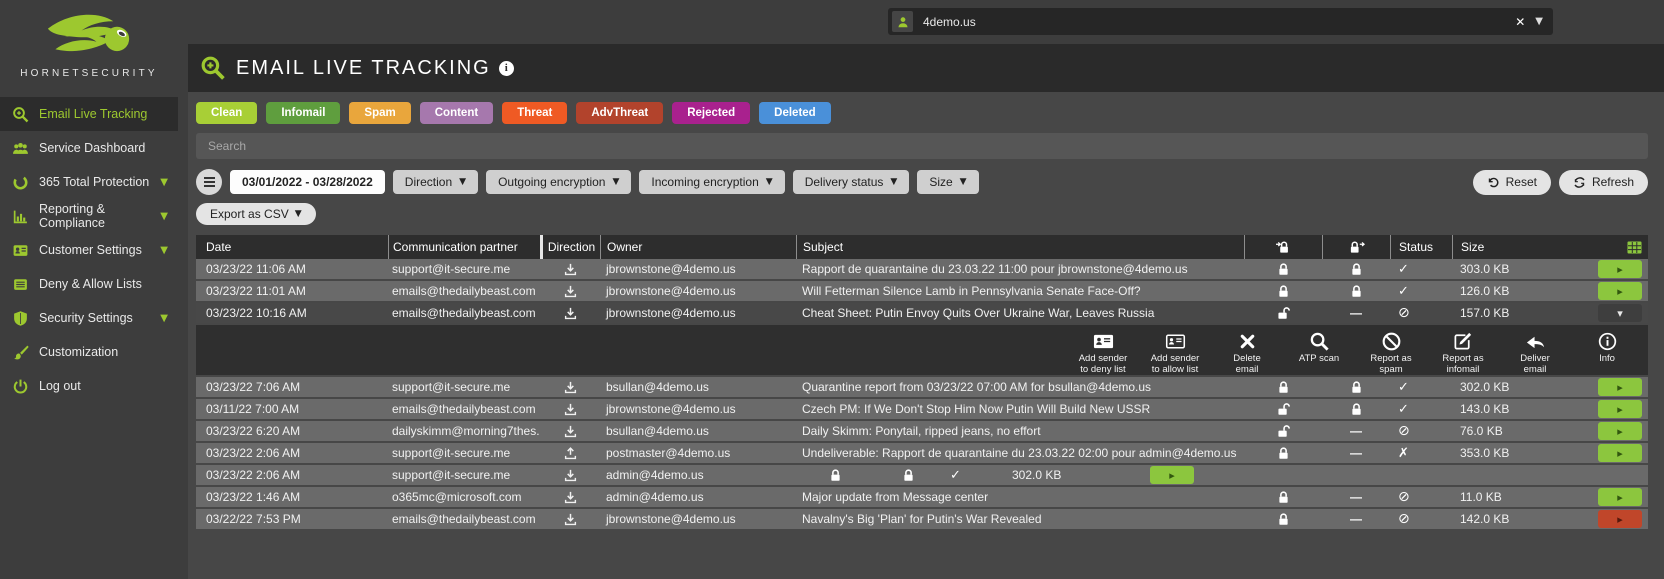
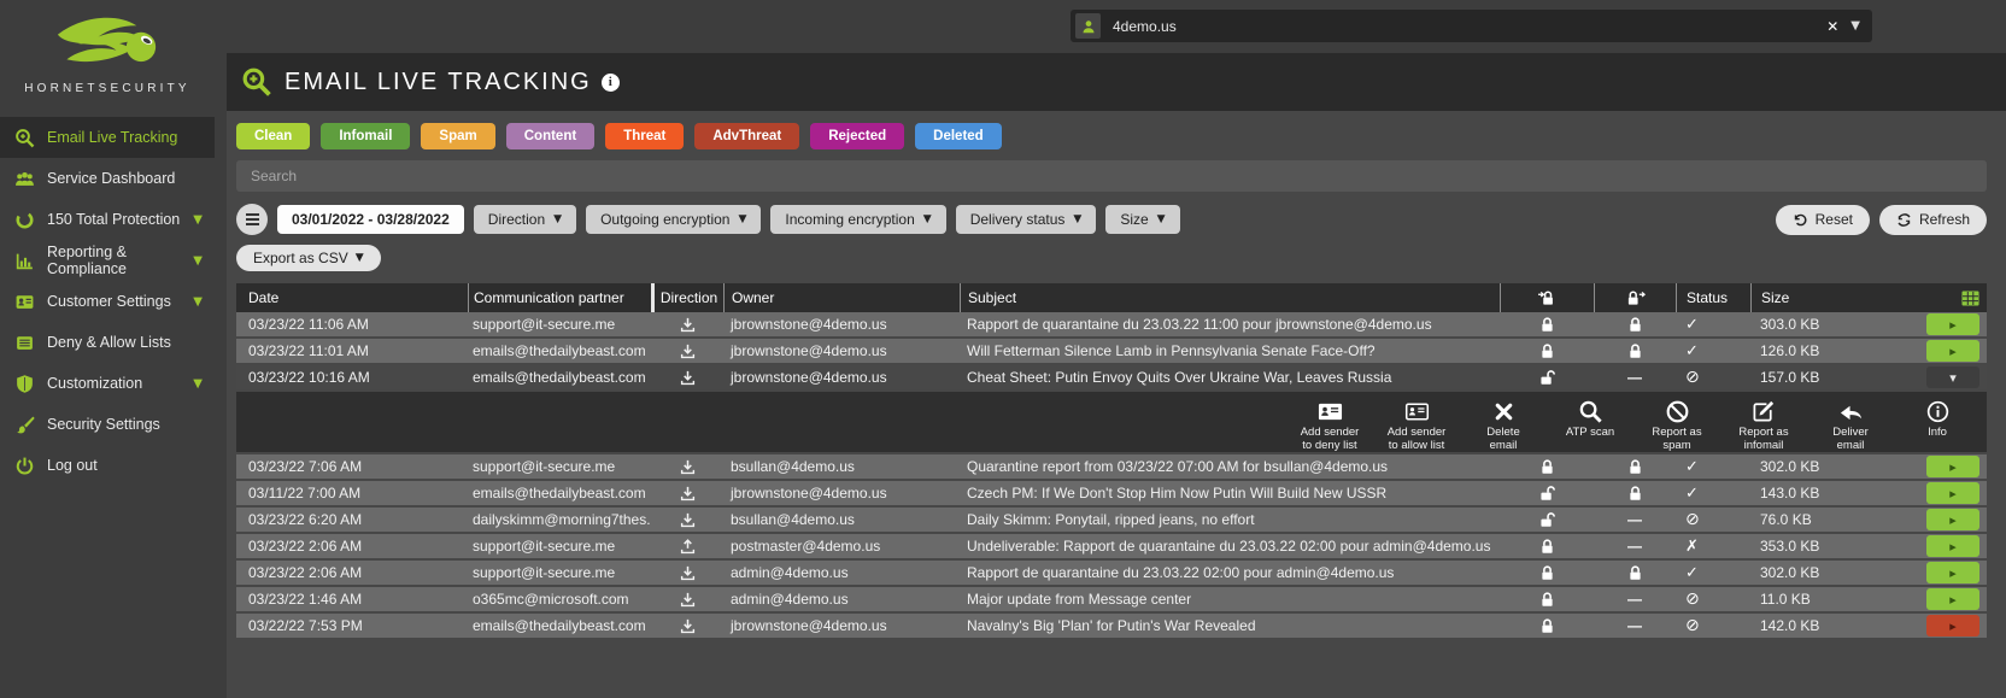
  HORNETSECURITY
  Email Live Tracking
  Service Dashboard
- 365 Total Protection
+ 150 Total Protection
  ▼
  Reporting & Compliance
  ▼
  Customer Settings
  ▼
  Deny & Allow Lists
- Security Settings
+ Customization
  ▼
- Customization
+ Security Settings
  Log out
  4demo.us
  ✕
  ▼
  EMAIL LIVE TRACKING
  i
  Clean
  Infomail
  Spam
  Content
  Threat
  AdvThreat
  Rejected
  Deleted
  Search
  03/01/2022 - 03/28/2022
  Direction
  ▼
  Outgoing encryption
  ▼
  Incoming encryption
  ▼
  Delivery status
  ▼
  Size
  ▼
  Reset
  Refresh
  Export as CSV
  ▼
  Date
  Communication partner
  Direction
  Owner
  Subject
  Status
  Size
  03/23/22 11:06 AM
  support@it-secure.me
  jbrownstone@4demo.us
  Rapport de quarantaine du 23.03.22 11:00 pour jbrownstone@4demo.us
  303.0 KB
  03/23/22 11:01 AM
  emails@thedailybeast.com
  jbrownstone@4demo.us
  Will Fetterman Silence Lamb in Pennsylvania Senate Face-Off?
  126.0 KB
  03/23/22 10:16 AM
  emails@thedailybeast.com
  jbrownstone@4demo.us
  Cheat Sheet: Putin Envoy Quits Over Ukraine War, Leaves Russia
  —
  157.0 KB
  Add sender
  to deny list
  Add sender
  to allow list
  Delete
  email
  ATP scan
  Report as
  spam
  Report as
  infomail
  Deliver
  email
  Info
  03/23/22 7:06 AM
  support@it-secure.me
  bsullan@4demo.us
  Quarantine report from 03/23/22 07:00 AM for bsullan@4demo.us
  302.0 KB
  03/11/22 7:00 AM
  emails@thedailybeast.com
  jbrownstone@4demo.us
  Czech PM: If We Don't Stop Him Now Putin Will Build New USSR
  143.0 KB
  03/23/22 6:20 AM
  dailyskimm@morning7thes.
  bsullan@4demo.us
  Daily Skimm: Ponytail, ripped jeans, no effort
  —
  76.0 KB
  03/23/22 2:06 AM
  support@it-secure.me
  postmaster@4demo.us
  Undeliverable: Rapport de quarantaine du 23.03.22 02:00 pour admin@4demo.us
  —
  353.0 KB
  03/23/22 2:06 AM
  support@it-secure.me
  admin@4demo.us
+ Rapport de quarantaine du 23.03.22 02:00 pour admin@4demo.us
  302.0 KB
  03/23/22 1:46 AM
  o365mc@microsoft.com
  admin@4demo.us
  Major update from Message center
  —
  11.0 KB
  03/22/22 7:53 PM
  emails@thedailybeast.com
  jbrownstone@4demo.us
  Navalny's Big 'Plan' for Putin's War Revealed
  —
  142.0 KB
